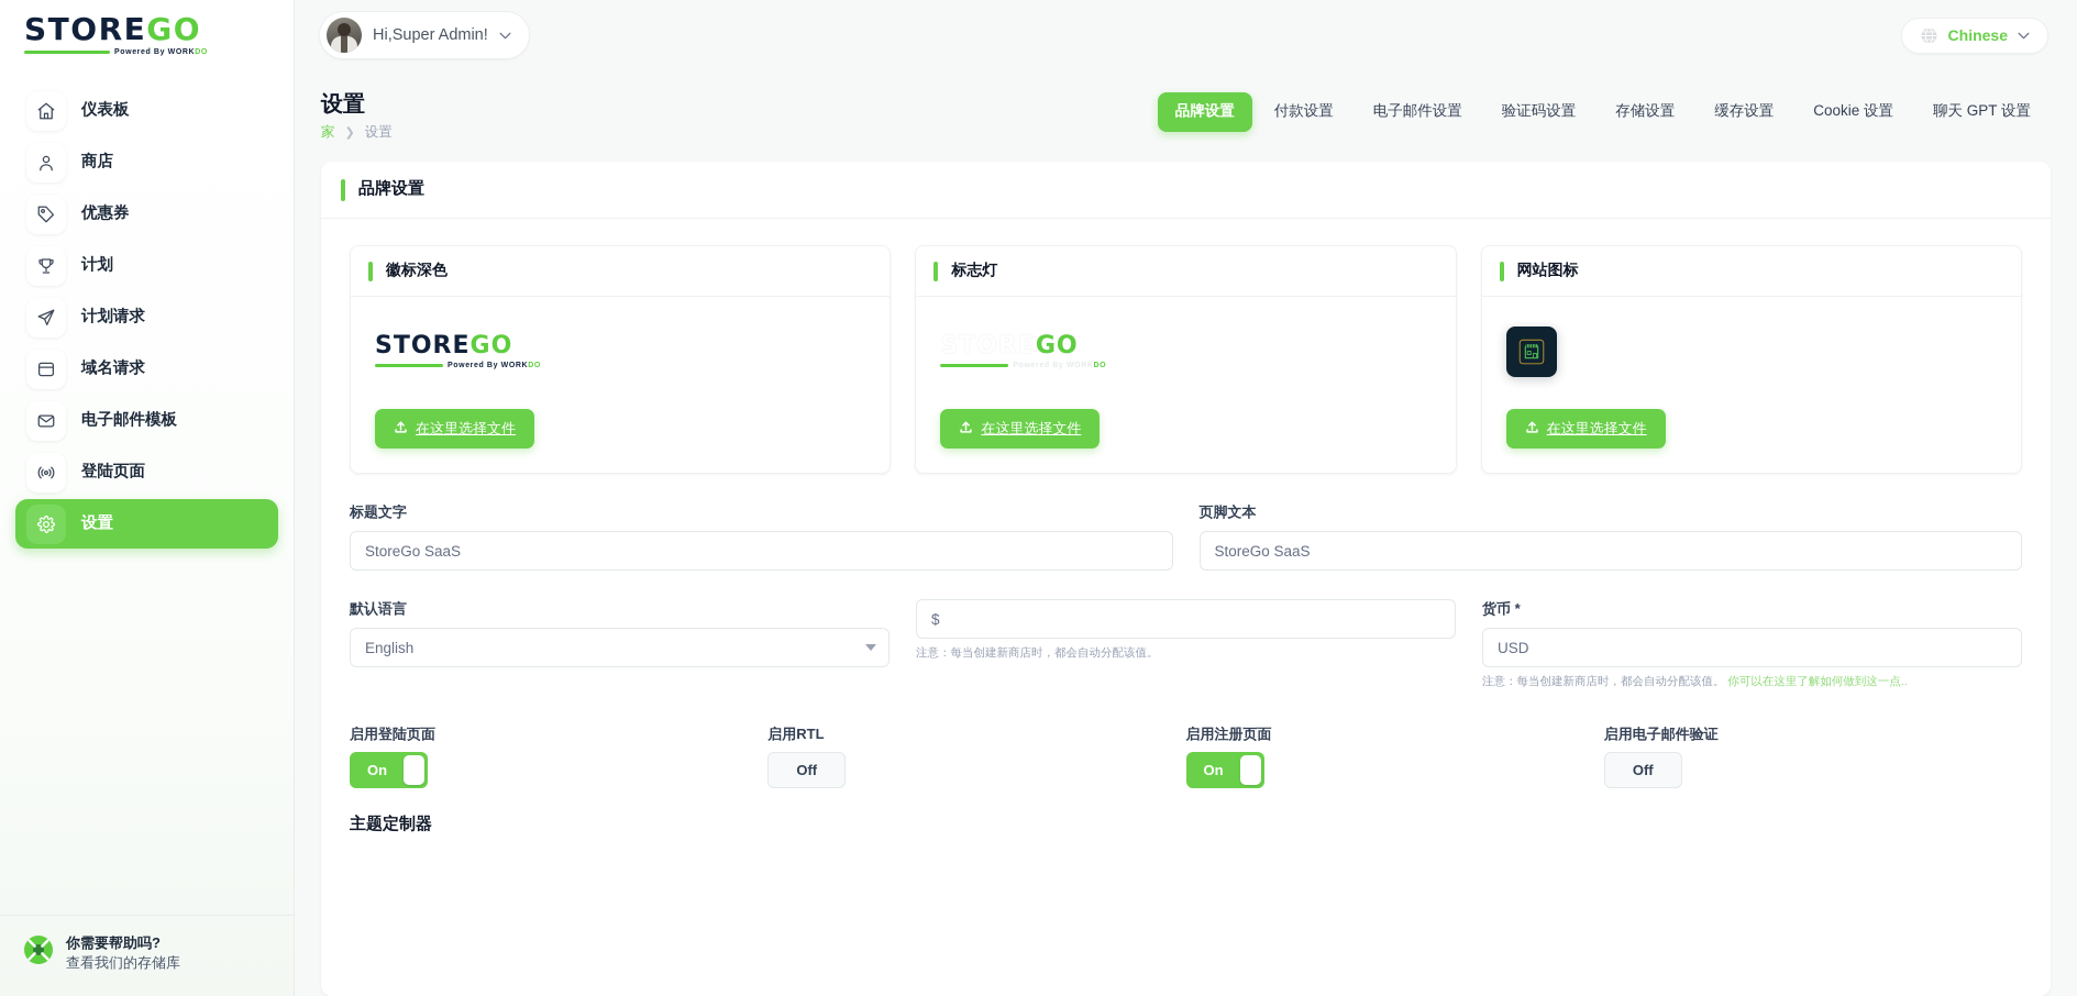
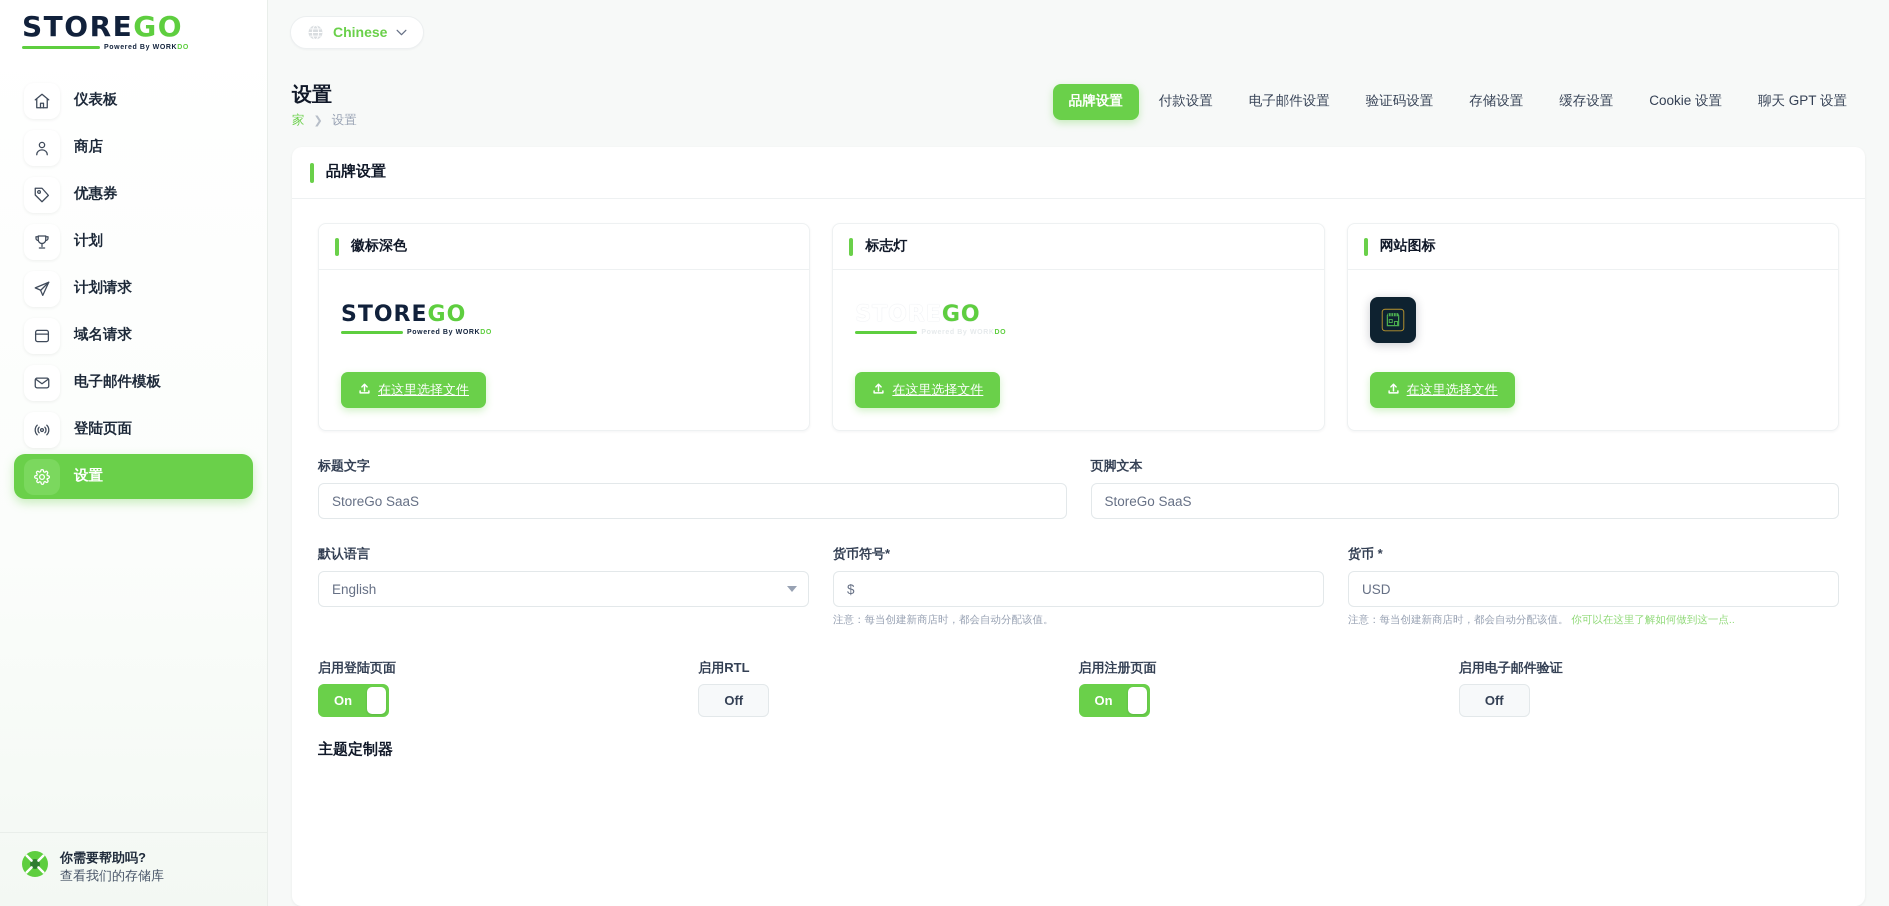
  STOREGO
  仪表板
  商店
  优惠券
  计划
  计划请求
  域名请求
  电子邮件模板
  登陆页面
  设置
  你需要帮助吗?
  查看我们的存储库
- Hi,Super Admin!
  Chinese
  设置
  家
  ❯
  设置
  品牌设置
  付款设置
  电子邮件设置
  验证码设置
  存储设置
  缓存设置
  Cookie 设置
  聊天 GPT 设置
  品牌设置
  徽标深色
  STOREGO
  在这里选择文件
  标志灯
  在这里选择文件
  网站图标
  在这里选择文件
  标题文字
  StoreGo SaaS
  页脚文本
  StoreGo SaaS
  默认语言
  English
+ 货币符号*
  $
  注意：每当创建新商店时，都会自动分配该值。
  货币 *
  USD
  注意：每当创建新商店时，都会自动分配该值。 你可以在这里了解如何做到这一点..
  启用登陆页面
  On
  启用RTL
  Off
  启用注册页面
  On
  启用电子邮件验证
  Off
  主题定制器
